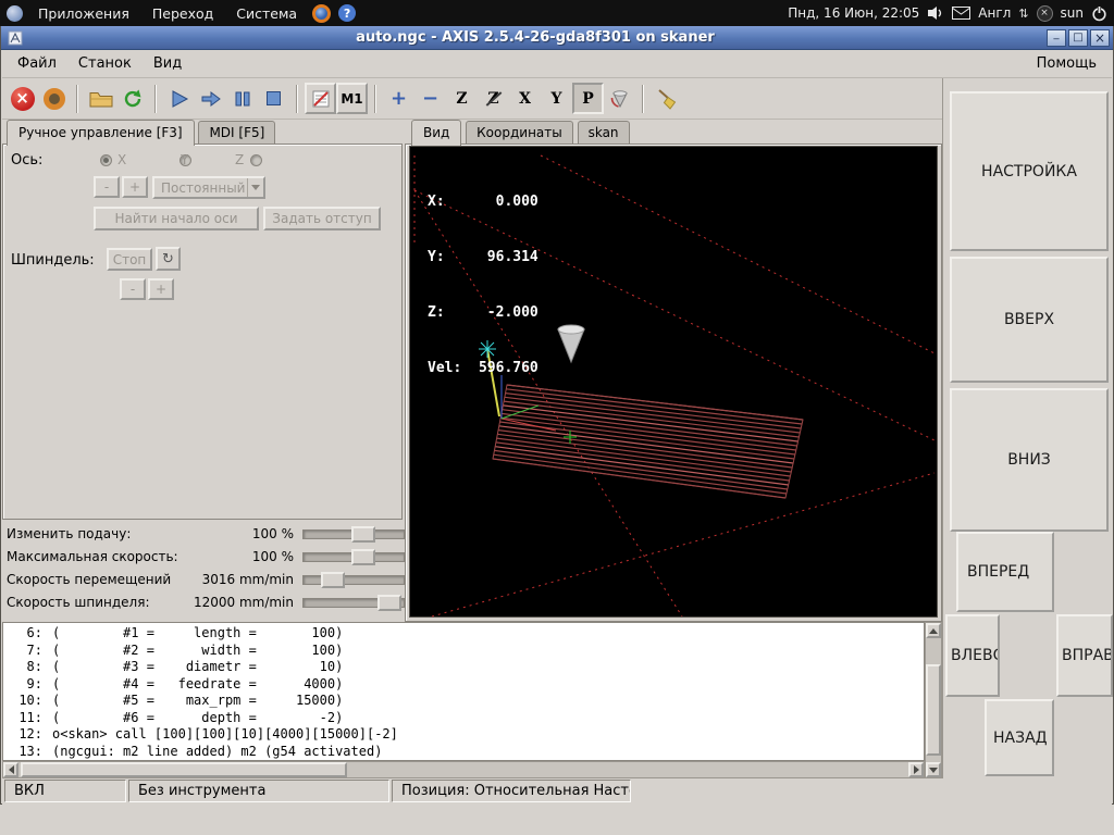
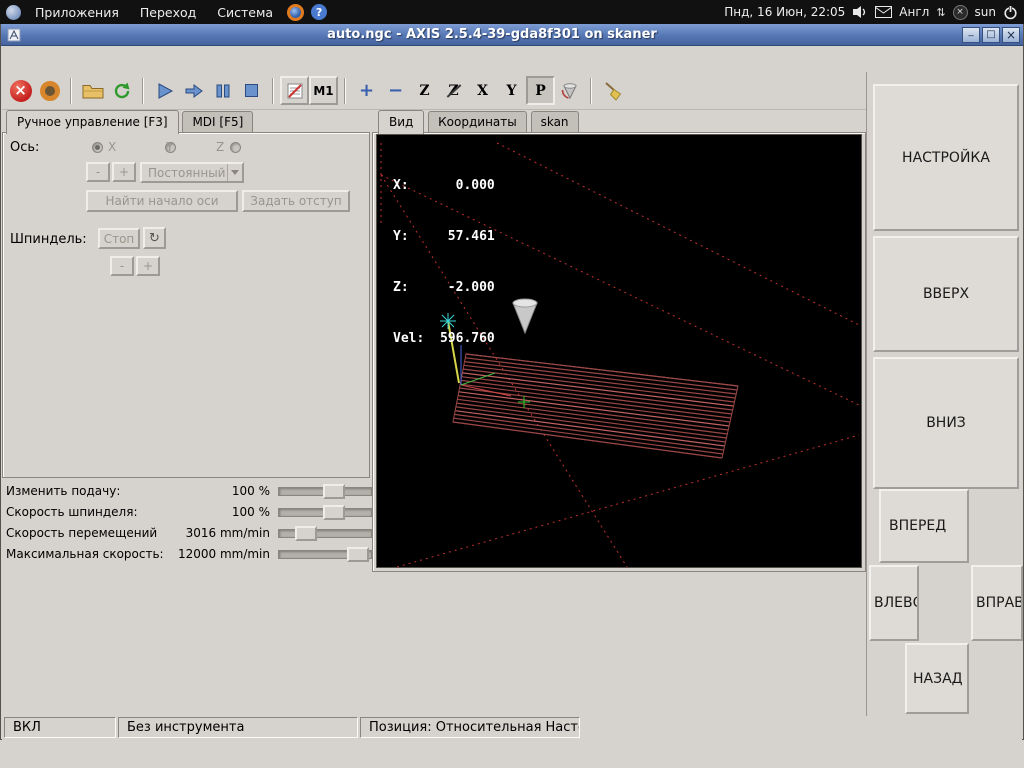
  Приложения
  Переход
  Система
  Пнд, 16 Июн, 22:05
  Англ
  sun
- auto.ngc - AXIS 2.5.4-26-gda8f301 on skaner
+ auto.ngc - AXIS 2.5.4-39-gda8f301 on skaner
- Файл
- Станок
- Вид
- Помощь
  M1
  Z
  X
  Y
  P
  Ручное управление [F3] MDI [F5]
  Ось:
  X
  Y
  Z
  -
  +
  Постоянный
  Найти начало оси
  Задать отступ
  Шпиндель:
  Стоп
  ↻
  -
  +
  Изменить подачу:
  100 %
- Максимальная скорость:
+ Скорость шпинделя:
  100 %
  Скорость перемещений
  3016 mm/min
- Скорость шпинделя:
+ Максимальная скорость:
  12000 mm/min
  Вид Координаты skan
  X: 0.000
- Y: 96.314
+ Y: 57.461
  Z: -2.000
  Vel: 596.760
- 6:
- ( #1 = length = 100)
- 7:
- ( #2 = width = 100)
- 8:
- ( #3 = diametr = 10)
- 9:
- ( #4 = feedrate = 4000)
- 10:
- ( #5 = max_rpm = 15000)
- 11:
- ( #6 = depth = -2)
- 12:
- o<skan> call [100][100][10][4000][15000][-2]
- 13:
- (ngcgui: m2 line added) m2 (g54 activated)
  ВКЛ
  Без инструмента
  Позиция: Относительная Наст
  НАСТРОЙКА
  ВВЕРХ
  ВНИЗ
  ВПЕРЕД
  ВЛЕВО
  ВПРАВ
  НАЗАД
